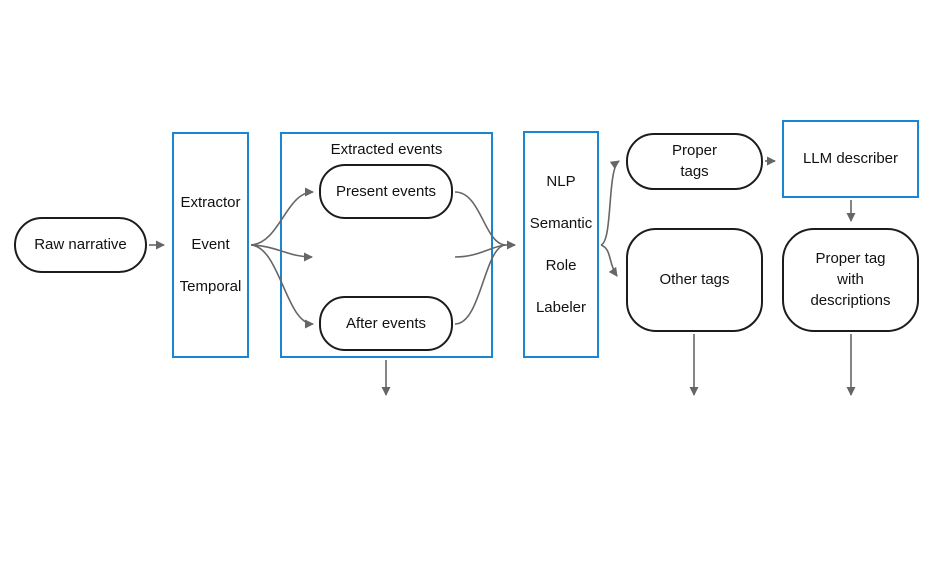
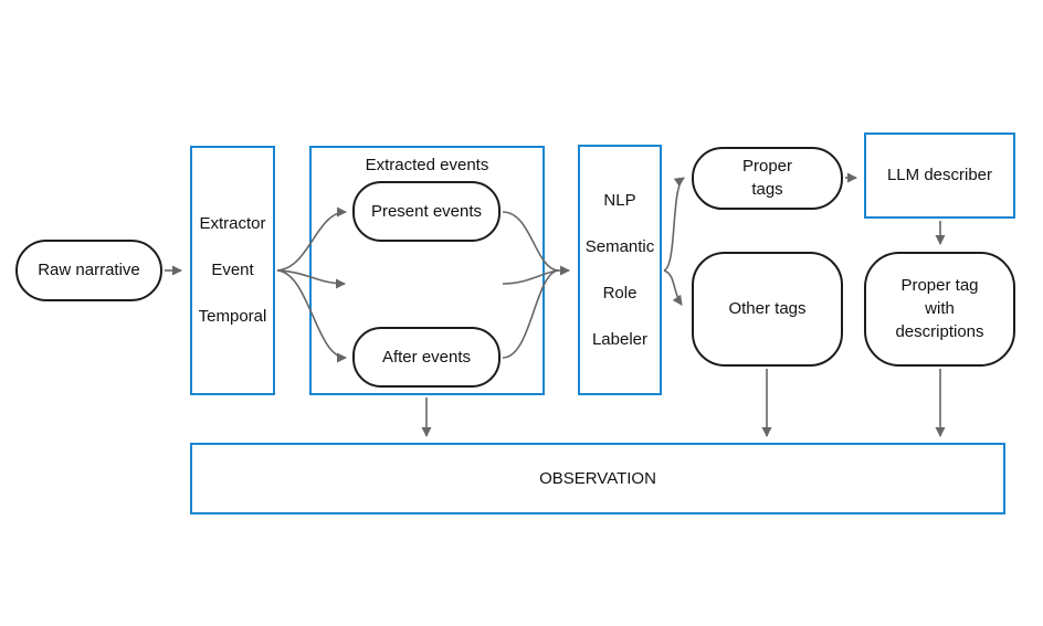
  Raw narrative
  Extractor
  Event
  Temporal
  Extracted events
  Present events
  After events
  NLP
  Semantic
  Role
  Labeler
  Proper
  tags
  Other tags
  LLM describer
  Proper tag
  with
  descriptions
+ OBSERVATION
